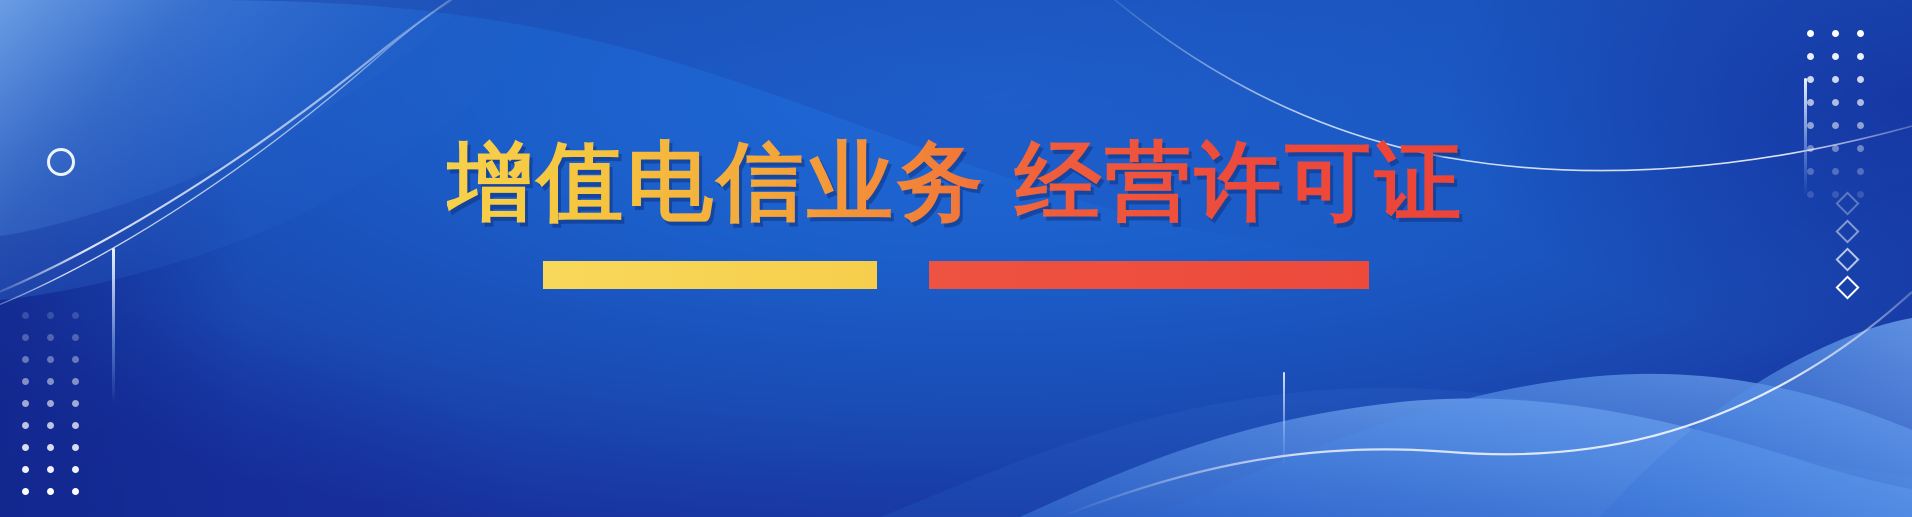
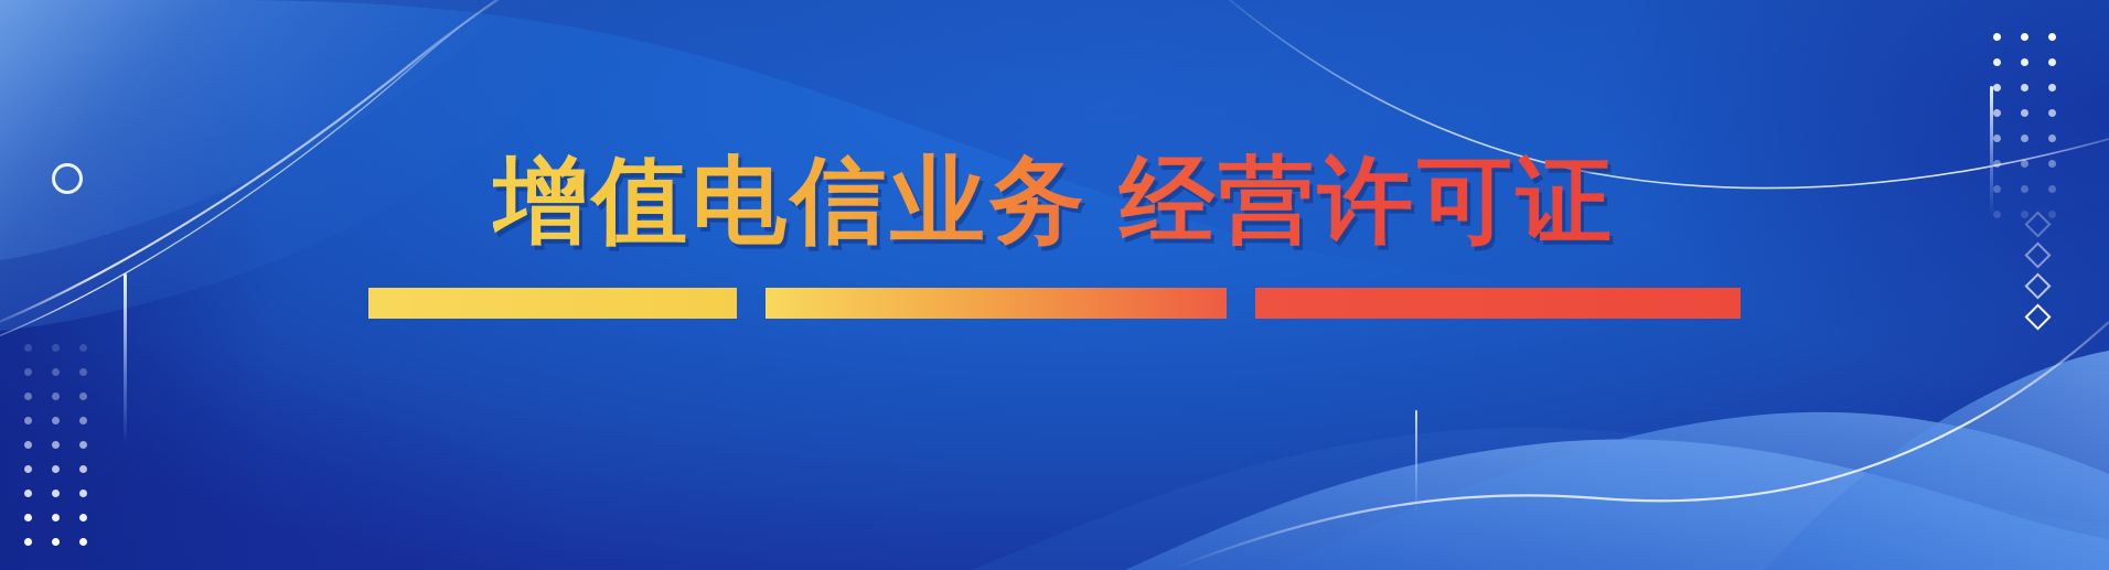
  增值电信业务 经营许可证
+ 可以为客户提供量身定制的业务系统或网站
  为客户提供申请过程中的实地勘验和优化方案
